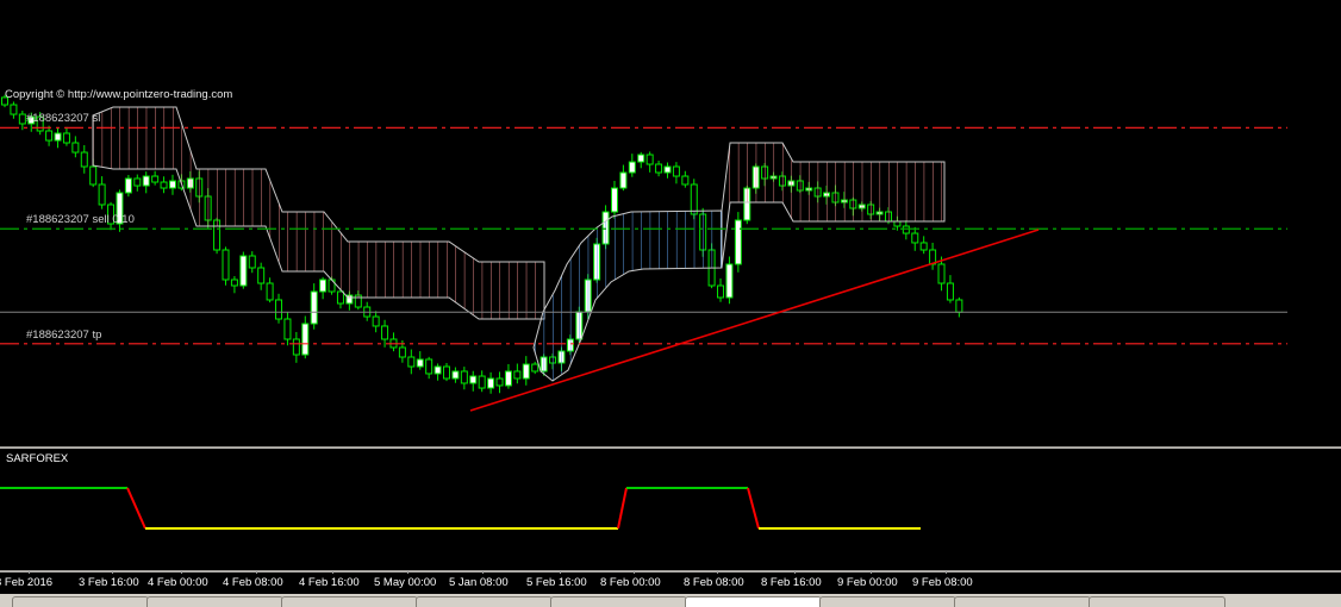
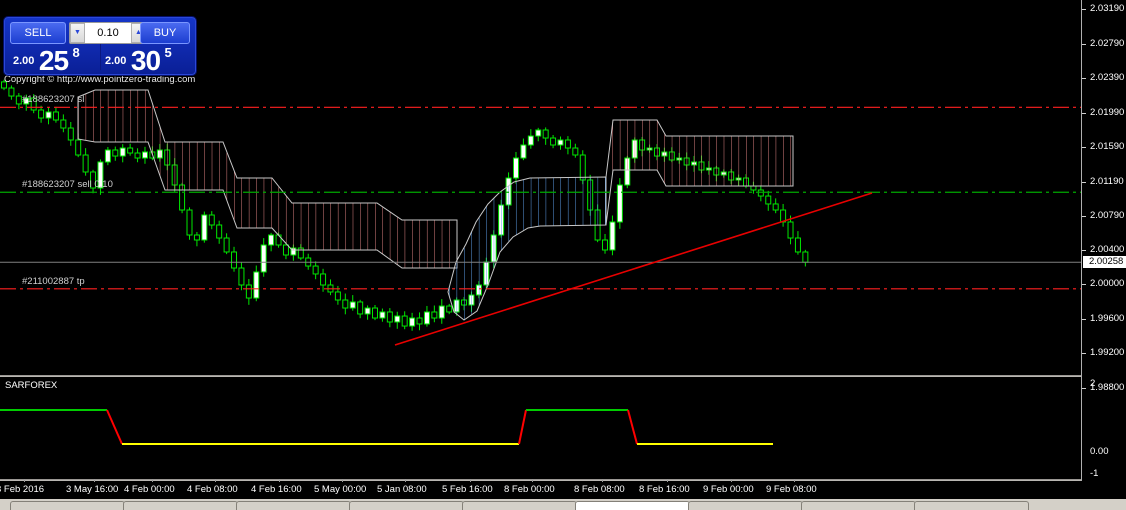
+ SELL
+ 0.10
+ BUY
+ 2.00 25 8
+ 2.00 30 5
  Copyright © http://www.pointzero-trading.com
  #188623207 sl
  #188623207 sell 0.10
- #188623207 tp
+ #211002887 tp
  SARFOREX
+ 2.03190
+ 2.02790
+ 2.02390
+ 2.01990
+ 2.01590
+ 2.01190
+ 2.00790
+ 2.00400
+ 2.00000
+ 1.99600
+ 1.99200
+ 1.98800
+ 2
+ 0.00
+ -1
+ 2.00258
  Feb 2016
- 3 Feb 16:00
+ 3 May 16:00
  4 Feb 00:00
  4 Feb 08:00
  4 Feb 16:00
  5 May 00:00
  5 Jan 08:00
  5 Feb 16:00
  8 Feb 00:00
  8 Feb 08:00
  8 Feb 16:00
  9 Feb 00:00
  9 Feb 08:00
